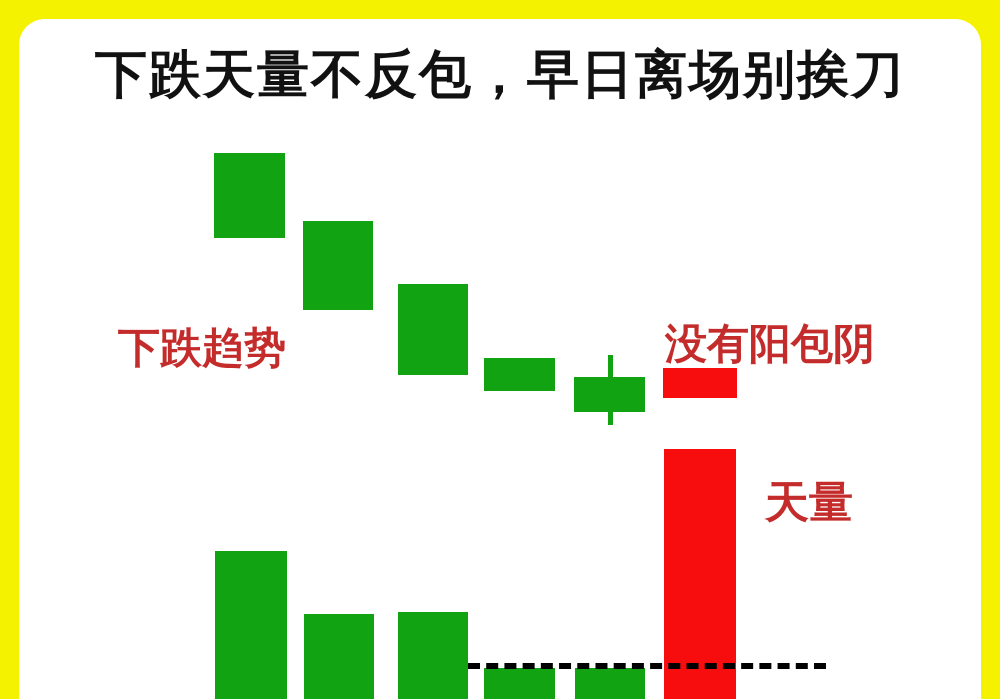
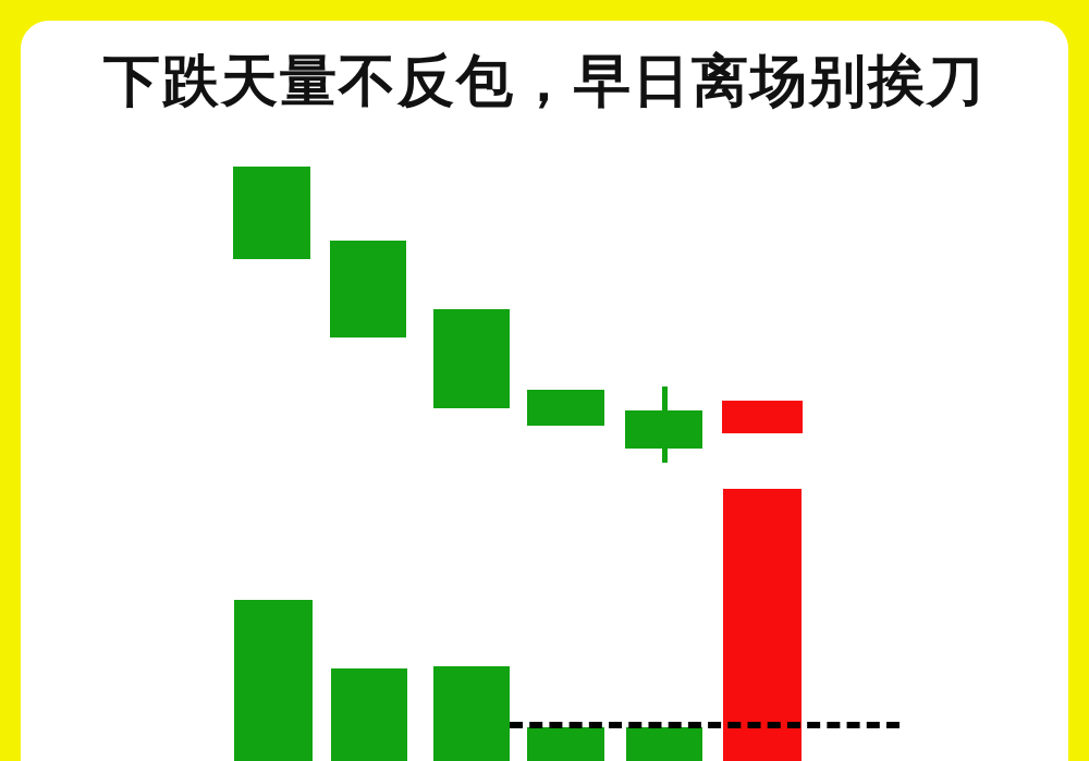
  下跌天量不反包，早日离场别挨刀
- 下跌趋势
- 没有阳包阴
- 天量
